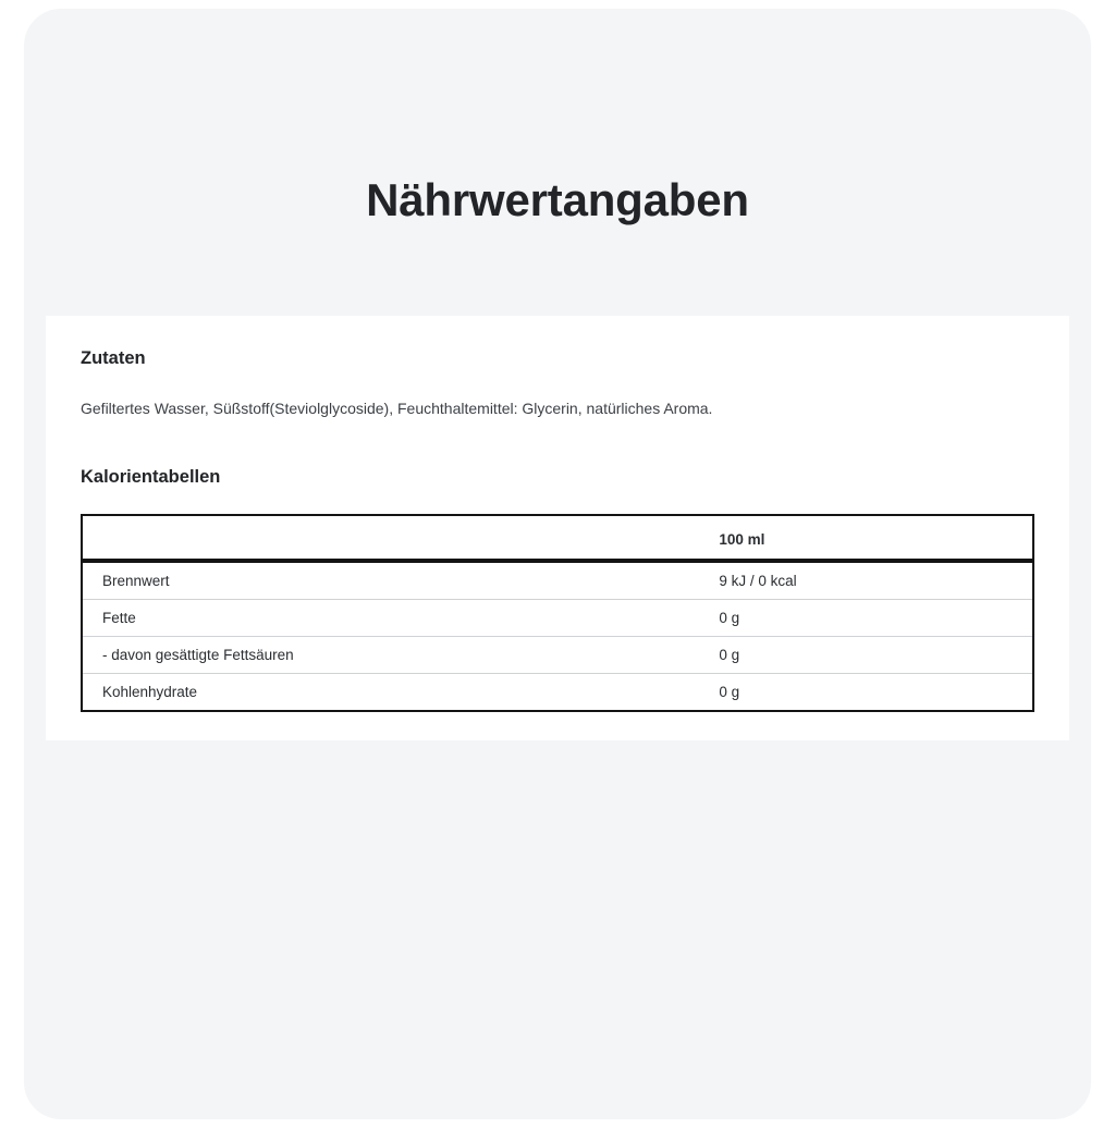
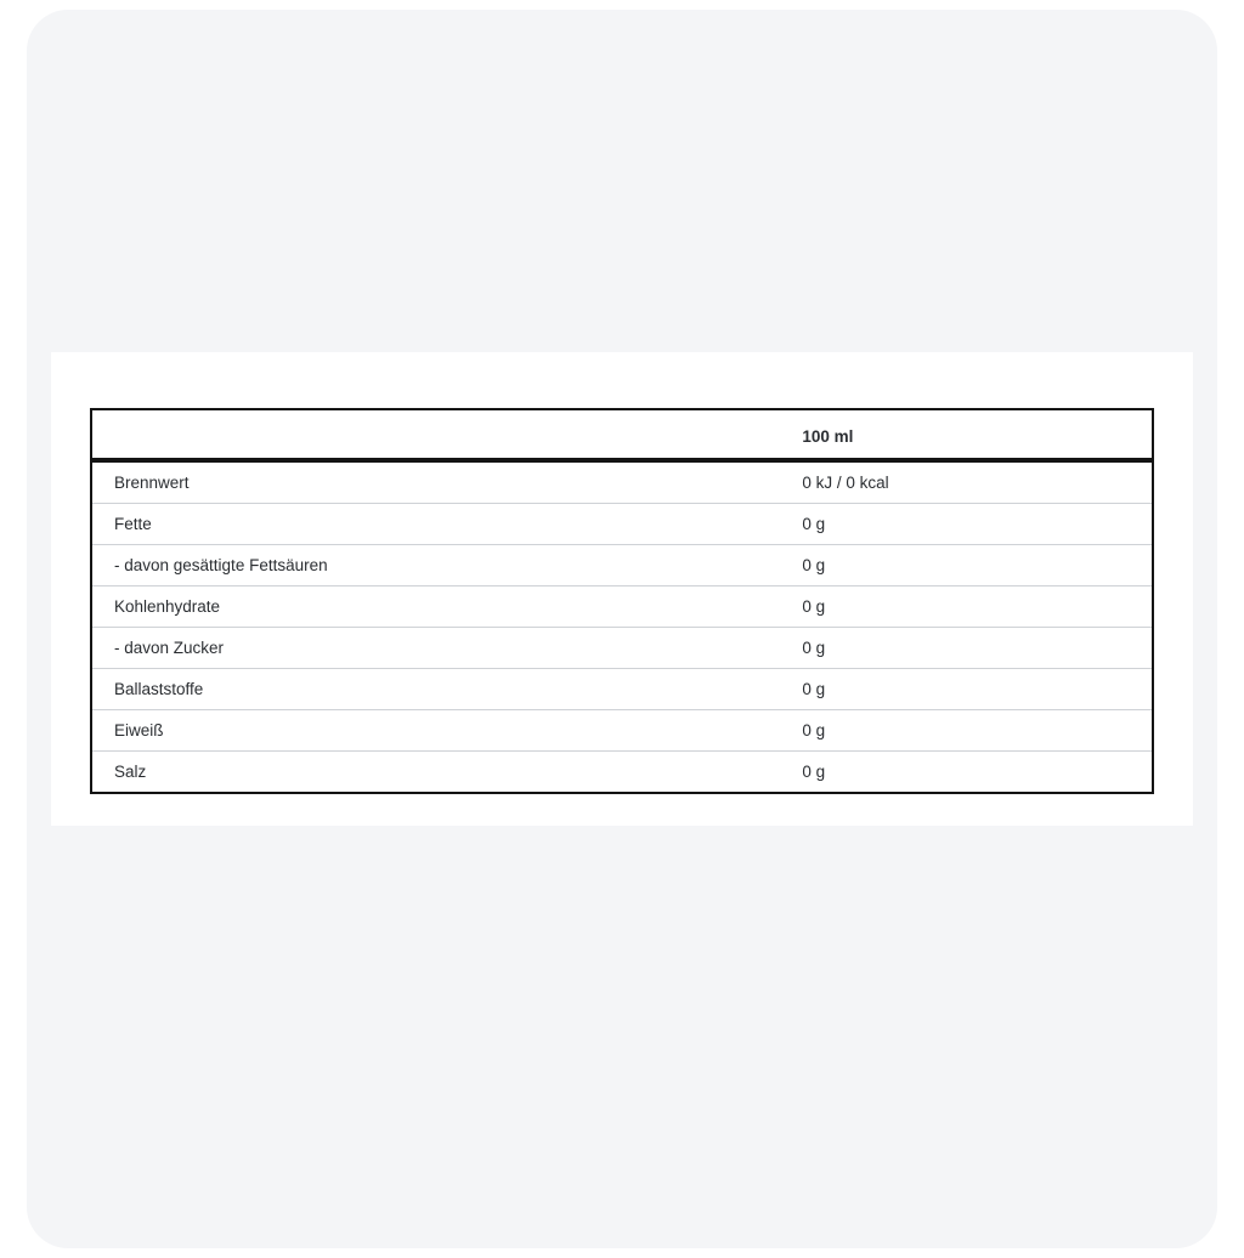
- Nährwertangaben
- Zutaten
- Gefiltertes Wasser, Süßstoff(Steviolglycoside), Feuchthaltemittel: Glycerin, natürliches Aroma.
- Kalorientabellen
  	100 ml
- Brennwert	9 kJ / 0 kcal
+ Brennwert	0 kJ / 0 kcal
  Fette	0 g
  - davon gesättigte Fettsäuren	0 g
  Kohlenhydrate	0 g
+ - davon Zucker	0 g
+ Ballaststoffe	0 g
+ Eiweiß	0 g
+ Salz	0 g
